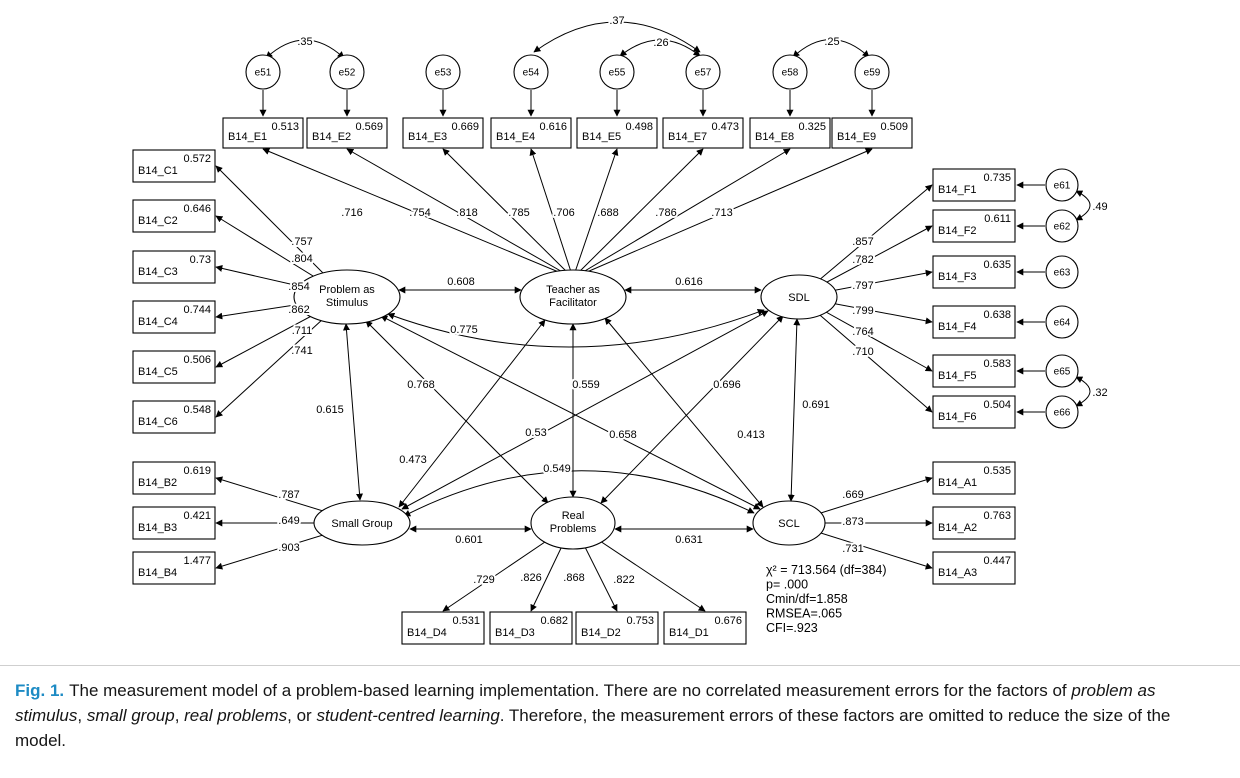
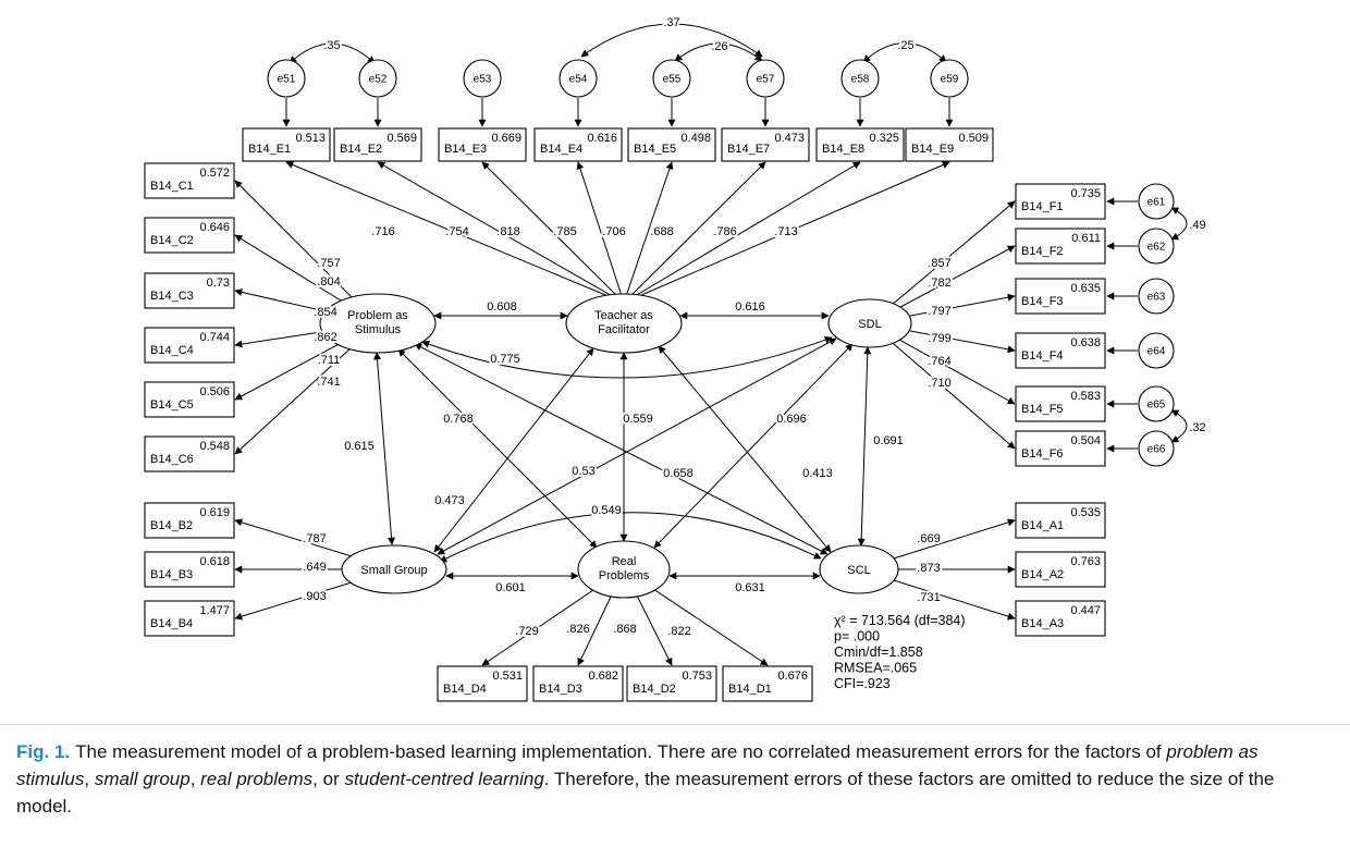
  B14_E1
  0.513
  B14_E2
  0.569
  B14_E3
  0.669
  B14_E4
  0.616
  B14_E5
  0.498
  B14_E7
  0.473
  B14_E8
  0.325
  B14_E9
  0.509
  B14_C1
  0.572
  B14_C2
  0.646
  B14_C3
  0.73
  B14_C4
  0.744
  B14_C5
  0.506
  B14_C6
  0.548
  B14_F1
  0.735
  B14_F2
  0.611
  B14_F3
  0.635
  B14_F4
  0.638
  B14_F5
  0.583
  B14_F6
  0.504
  B14_B2
  0.619
  B14_B3
- 0.421
+ 0.618
  B14_B4
  1.477
  B14_A1
  0.535
  B14_A2
  0.763
  B14_A3
  0.447
  B14_D4
  0.531
  B14_D3
  0.682
  B14_D2
  0.753
  B14_D1
  0.676
  Problem as Stimulus
  Teacher as Facilitator
  SDL
  Small Group
  Real Problems
  SCL
  e51
  e52
  e53
  e54
  e55
  e57
  e58
  e59
  e61
  e62
  e63
  e64
  e65
  e66
  .35
  .37
  .26
  .25
  .49
  .32
  0.608
  0.616
  0.775
  0.615
  0.768
  0.658
  0.473
  0.559
  0.413
  0.53
  0.696
  0.691
  0.601
  0.549
  0.631
  .716
  .754
  .818
  .785
  .706
  .688
  .786
  .713
  .757
  .804
  .854
  .862
  .711
  .741
  .857
  .782
  .797
  .799
  .764
  .710
  .787
  .649
  .903
  .669
  .873
  .731
  .729
  .826
  .868
  .822
  χ² = 713.564 (df=384)
  p= .000
  Cmin/df=1.858
  RMSEA=.065
  CFI=.923
  Fig. 1. The measurement model of a problem-based learning implementation. There are no correlated measurement errors for the factors of problem as stimulus, small group, real problems, or student-centred learning. Therefore, the measurement errors of these factors are omitted to reduce the size of the model.
